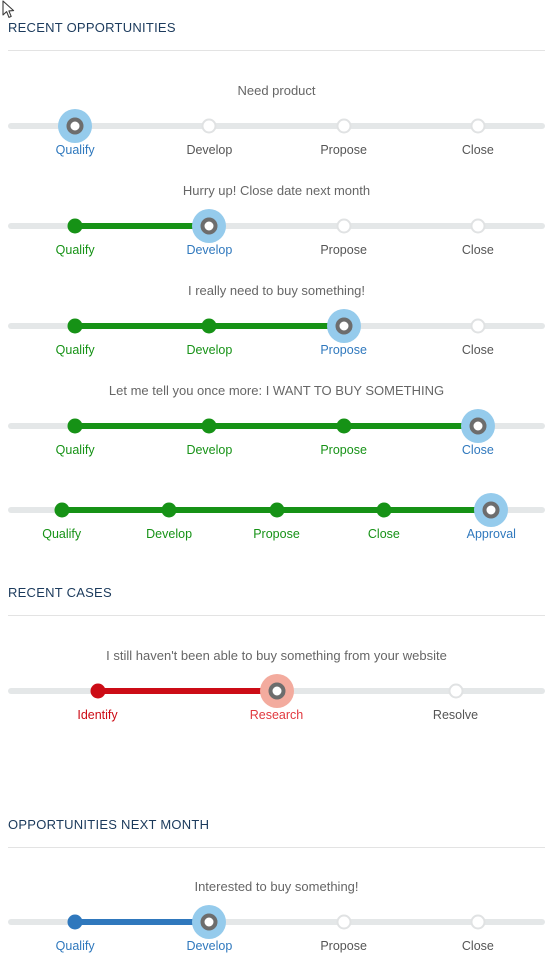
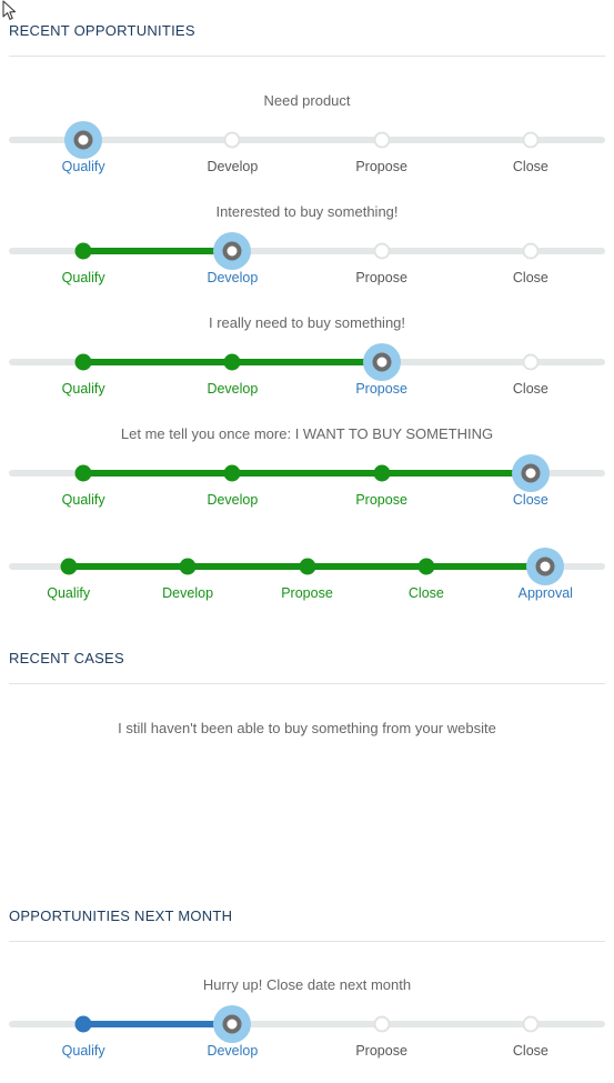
  RECENT OPPORTUNITIES
  Need product
  Qualify
  Develop
  Propose
  Close
- Hurry up! Close date next month
+ Interested to buy something!
  Qualify
  Develop
  Propose
  Close
  I really need to buy something!
  Qualify
  Develop
  Propose
  Close
  Let me tell you once more: I WANT TO BUY SOMETHING
  Qualify
  Develop
  Propose
  Close
  Qualify
  Develop
  Propose
  Close
  Approval
  RECENT CASES
  I still haven't been able to buy something from your website
- Identify
- Research
- Resolve
  OPPORTUNITIES NEXT MONTH
- Interested to buy something!
+ Hurry up! Close date next month
  Qualify
  Develop
  Propose
  Close
